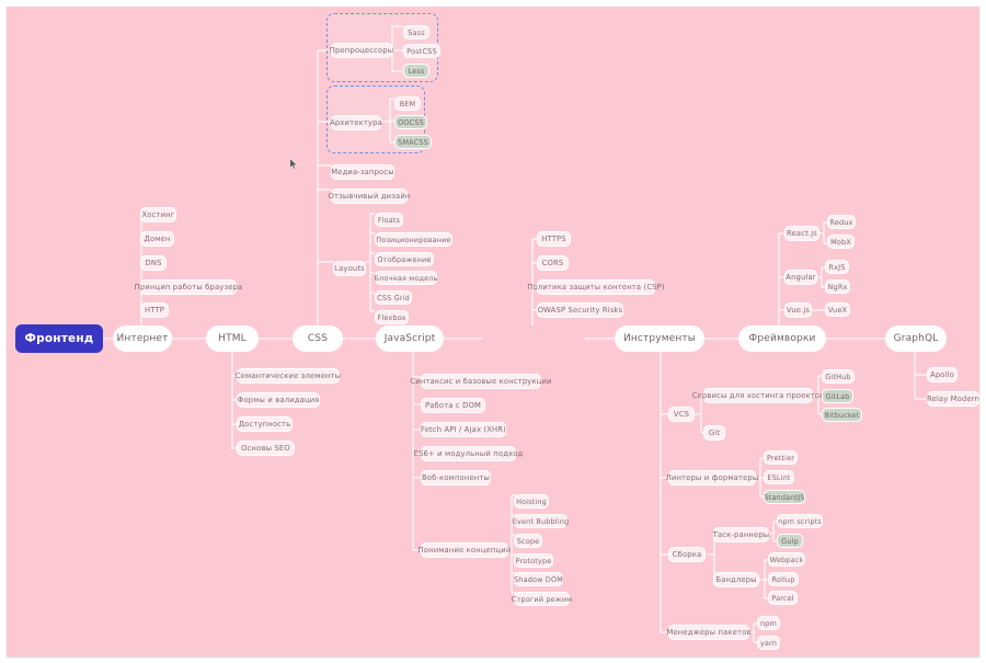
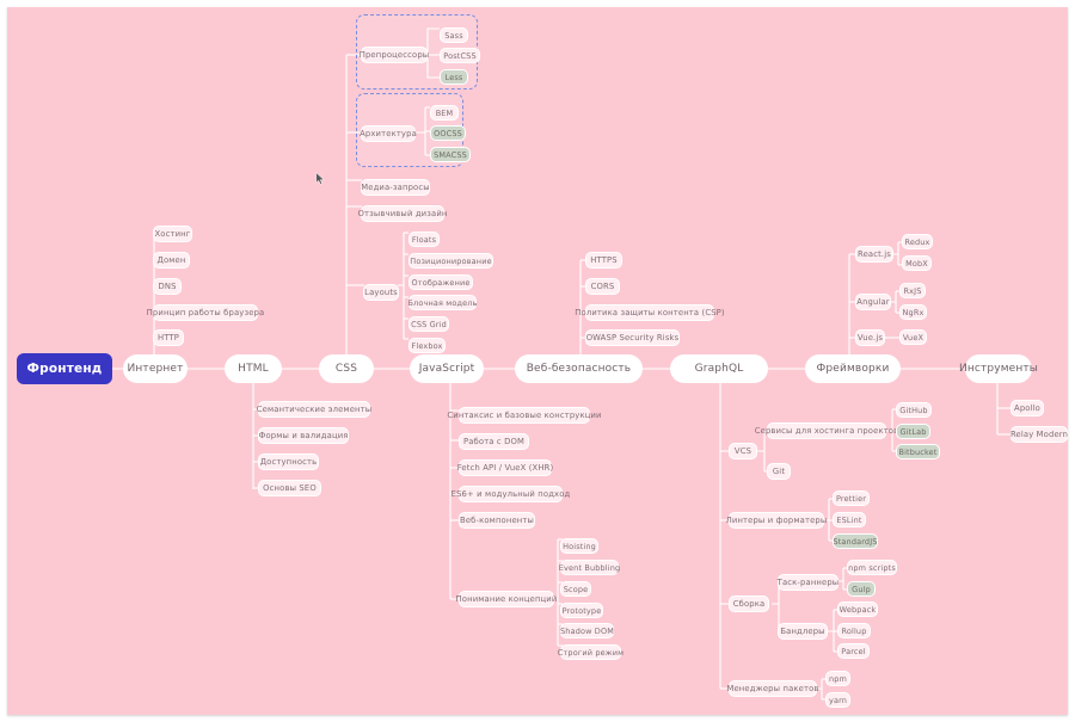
  Фронтенд
  Интернет
  HTML
  CSS
  JavaScript
+ Веб-безопасность
- Инструменты
+ GraphQL
  Фреймворки
- GraphQL
+ Инструменты
  Хостинг
  Домен
  DNS
  Принцип работы браузера
  HTTP
  Семантические элементы
  Формы и валидация
  Доступность
  Основы SEO
  Препроцессоры
  Sass
  PostCSS
  Less
  Архитектура
  BEM
  OOCSS
  SMACSS
  Медиа-запросы
  Отзывчивый дизайн
  Layouts
  Floats
  Позиционирование
  Отображение
  Блочная модель
  CSS Grid
  Flexbox
  Синтаксис и базовые конструкции
  Работа с DOM
- Fetch API / Ajax (XHR)
+ Fetch API / VueX (XHR)
  ES6+ и модульный подход
  Веб-компоненты
  Понимание концепций
  Hoisting
  Event Bubbling
  Scope
  Prototype
  Shadow DOM
  Строгий режим
  HTTPS
  CORS
  Политика защиты контента (CSP)
  OWASP Security Risks
  VCS
  Сервисы для хостинга проекто
  GitHub
  GitLab
  Bitbucket
  Git
  Линтеры и форматеры
  Prettier
  ESLint
  StandardJS
  Сборка
  Таск-раннеры
  npm scripts
  Gulp
  Бандлеры
  Webpack
  Rollup
  Parcel
  Менеджеры пакетов
  npm
  yarn
  React.js
  Redux
  MobX
  Angular
  RxJS
  NgRx
  Vue.js
  VueX
  Apollo
  Relay Modern
